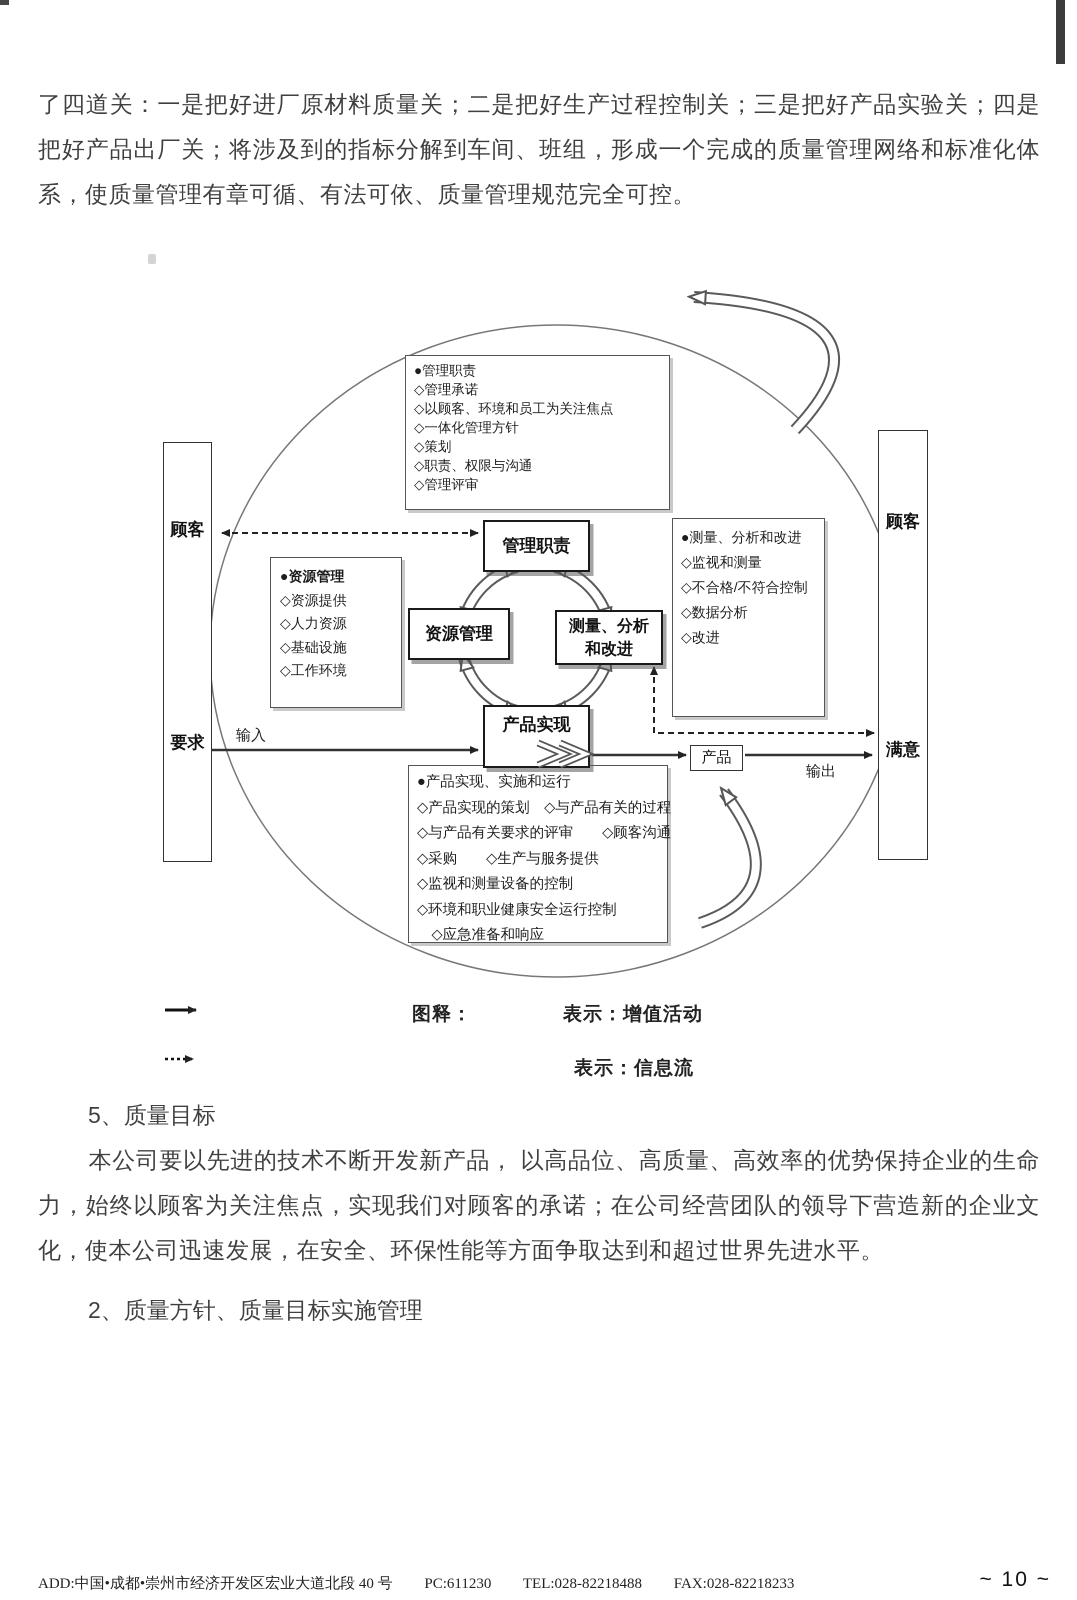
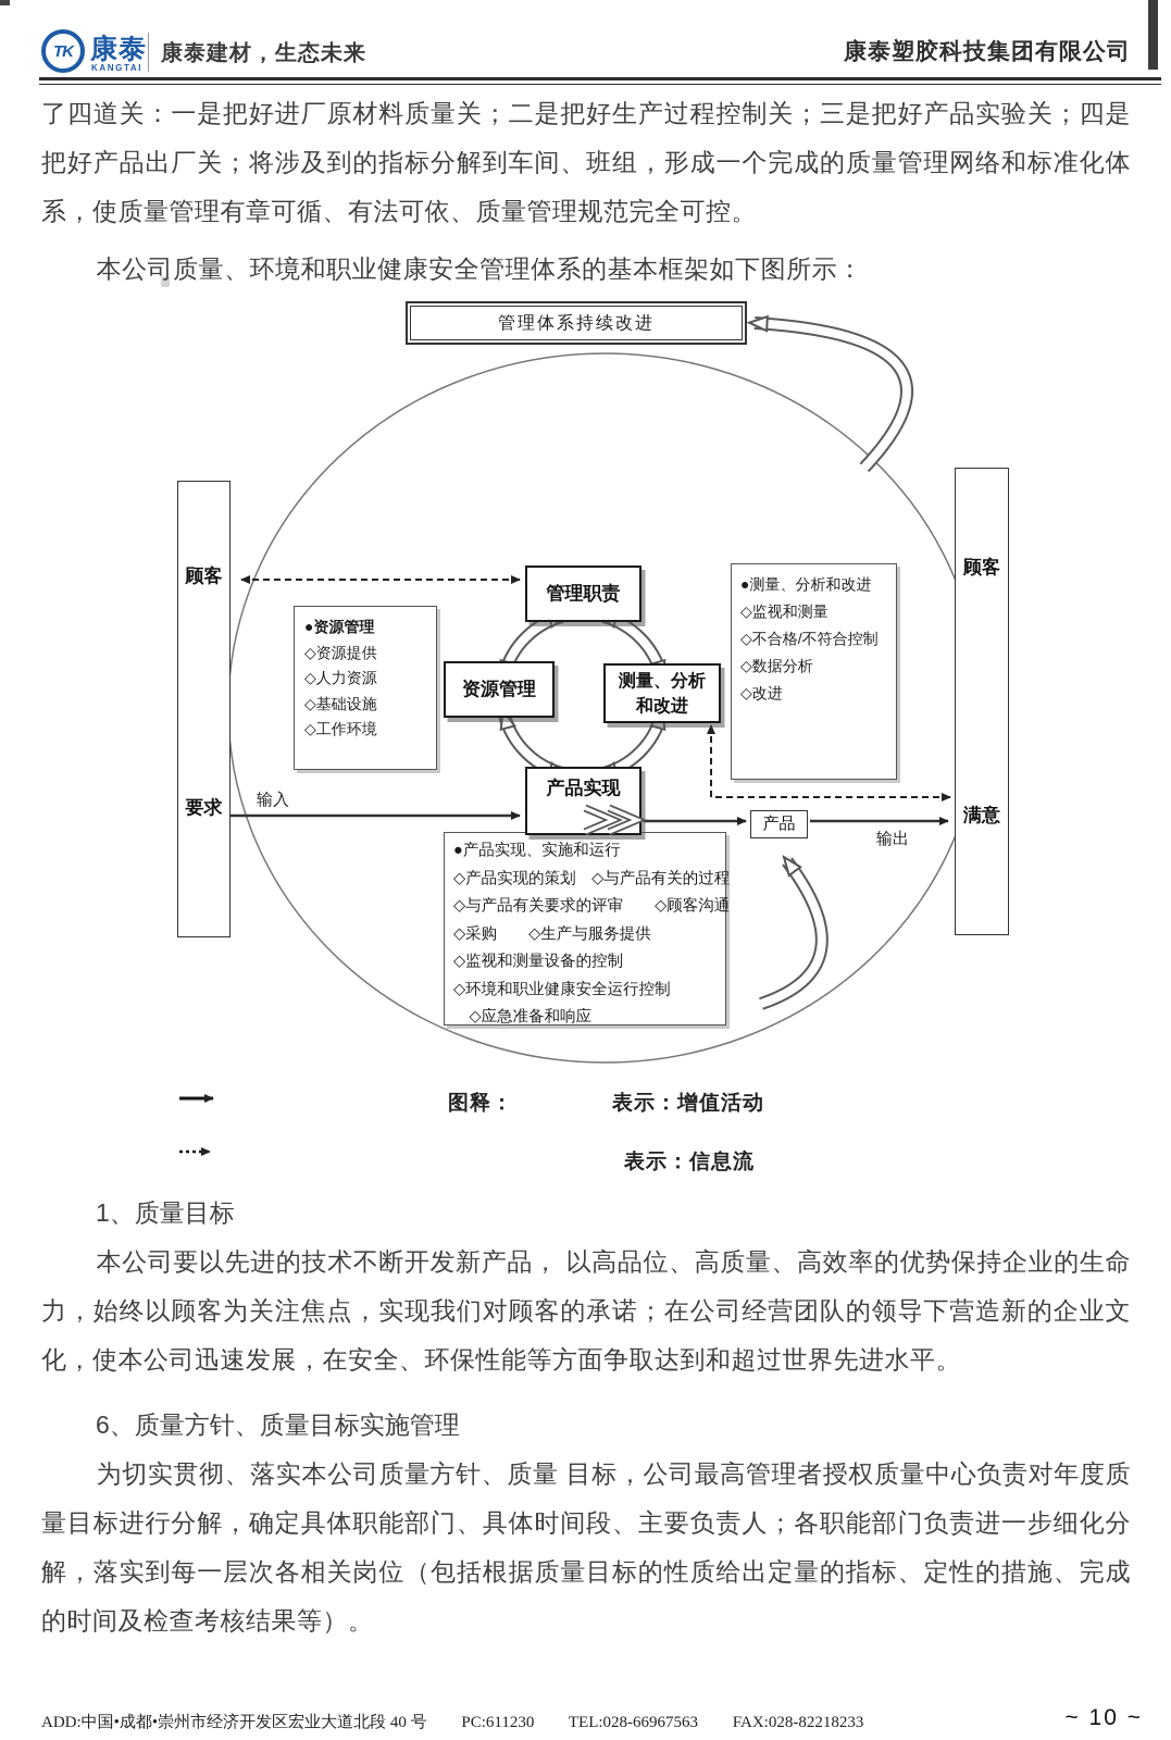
+ TK
+ 康泰
+ KANGTAI
+ 康泰建材，生态未来
+ 康泰塑胶科技集团有限公司
  了四道关：一是把好进厂原材料质量关；二是把好生产过程控制关；三是把好产品实验关；四是把好产品出厂关；将涉及到的指标分解到车间、班组，形成一个完成的质量管理网络和标准化体系，使质量管理有章可循、有法可依、质量管理规范完全可控。
+ 本公司质量、环境和职业健康安全管理体系的基本框架如下图所示：
+ 管理体系持续改进
  顾客
  要求
  顾客
  满意
- ●管理职责
- ◇管理承诺
- ◇以顾客、环境和员工为关注焦点
- ◇一体化管理方针
- ◇策划
- ◇职责、权限与沟通
- ◇管理评审
  ●资源管理
  ◇资源提供
  ◇人力资源
  ◇基础设施
  ◇工作环境
  ●测量、分析和改进
  ◇监视和测量
  ◇不合格/不符合控制
  ◇数据分析
  ◇改进
  ●产品实现、实施和运行
  ◇产品实现的策划 ◇与产品有关的过
  ◇与产品有关要求的评审 ◇顾客沟
  ◇采购 ◇生产与服务提供
  ◇监视和测量设备的控制
  ◇环境和职业健康安全运行控制
  ◇应急准备和响应
  管理职责
  资源管理
  测量、分析
  和改进
  产品实现
  产品
  输入
  输出
  图释：
  表示：增值活动
  表示：信息流
- 5、质量目标
+ 1、质量目标
  本公司要以先进的技术不断开发新产品， 以高品位、高质量、高效率的优势保持企业的生命力，始终以顾客为关注焦点，实现我们对顾客的承诺；在公司经营团队的领导下营造新的企业文化，使本公司迅速发展，在安全、环保性能等方面争取达到和超过世界先进水平。
- 2、质量方针、质量目标实施管理
+ 6、质量方针、质量目标实施管理
+ 为切实贯彻、落实本公司质量方针、质量 目标，公司最高管理者授权质量中心负责对年度质量目标进行分解，确定具体职能部门、具体时间段、主要负责人；各职能部门负责进一步细化分解，落实到每一层次各相关岗位（包括根据质量目标的性质给出定量的指标、定性的措施、完成的时间及检查考核结果等）。
- ADD:中国•成都•崇州市经济开发区宏业大道北段 40 号 PC:611230 TEL:028-82218488 FAX:028-82218233
+ ADD:中国•成都•崇州市经济开发区宏业大道北段 40 号 PC:611230 TEL:028-66967563 FAX:028-82218233
  ~ 10 ~
